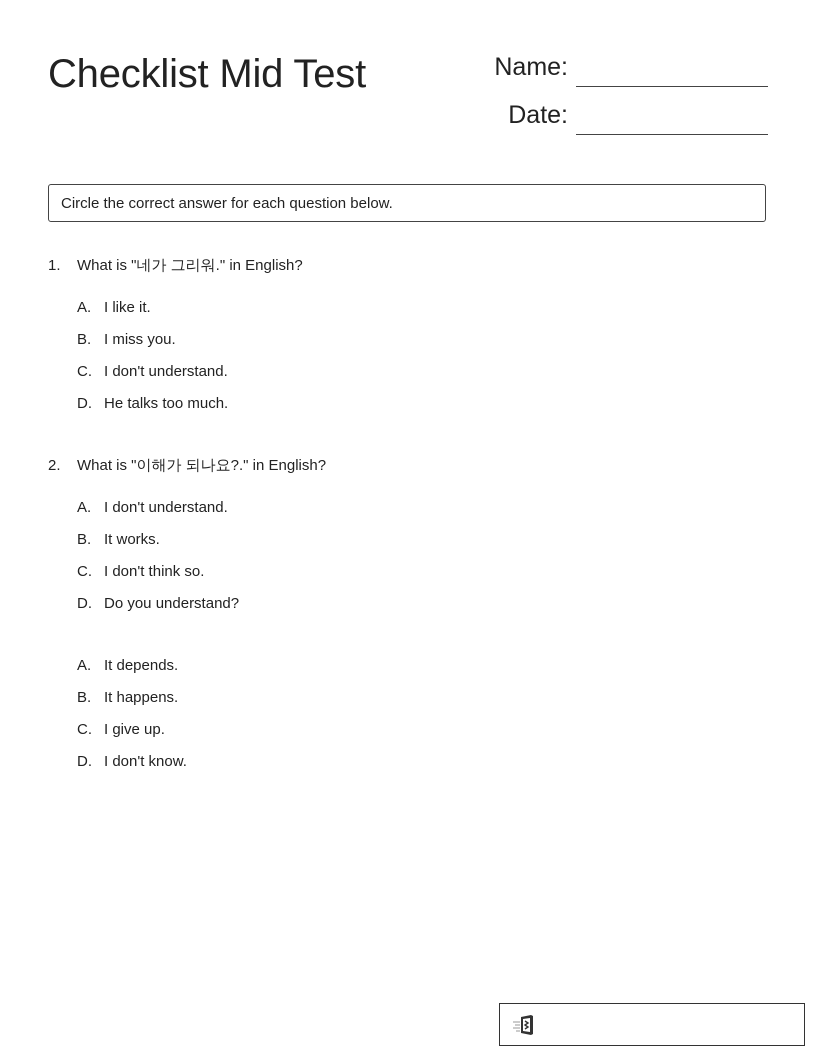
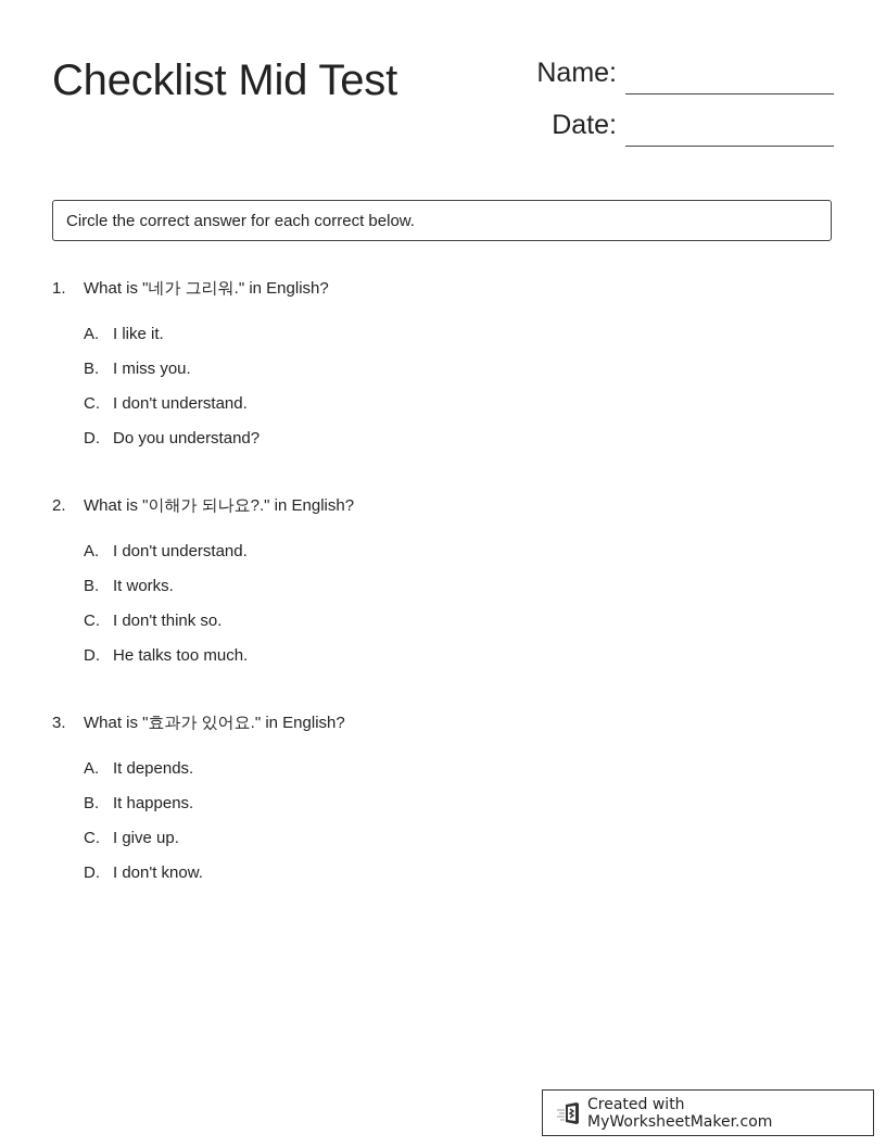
  Checklist Mid Test
  Name:
  Date:
- Circle the correct answer for each question below.
+ Circle the correct answer for each correct below.
  1.
  What is "네가 그리워." in English?
  A.
  I like it.
  B.
  I miss you.
  C.
  I don't understand.
  D.
- He talks too much.
+ Do you understand?
  2.
  What is "이해가 되나요?." in English?
  A.
  I don't understand.
  B.
  It works.
  C.
  I don't think so.
  D.
- Do you understand?
+ He talks too much.
+ 3.
+ What is "효과가 있어요." in English?
  A.
  It depends.
  B.
  It happens.
  C.
  I give up.
  D.
  I don't know.
+ Created with MyWorksheetMaker.com
